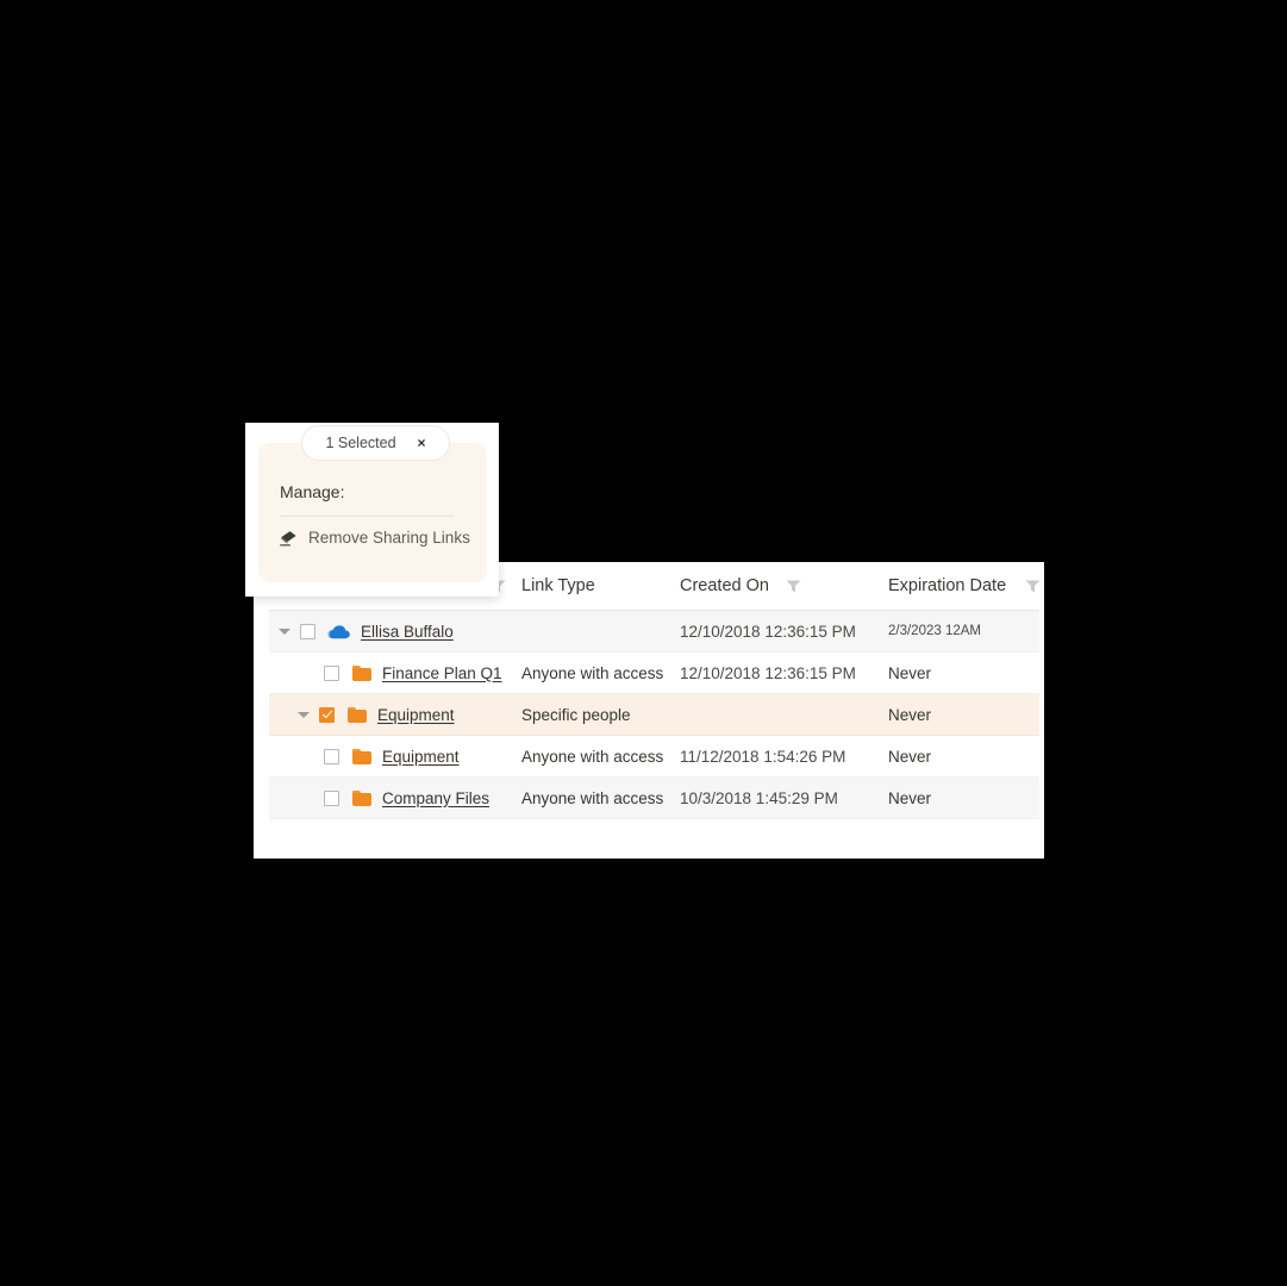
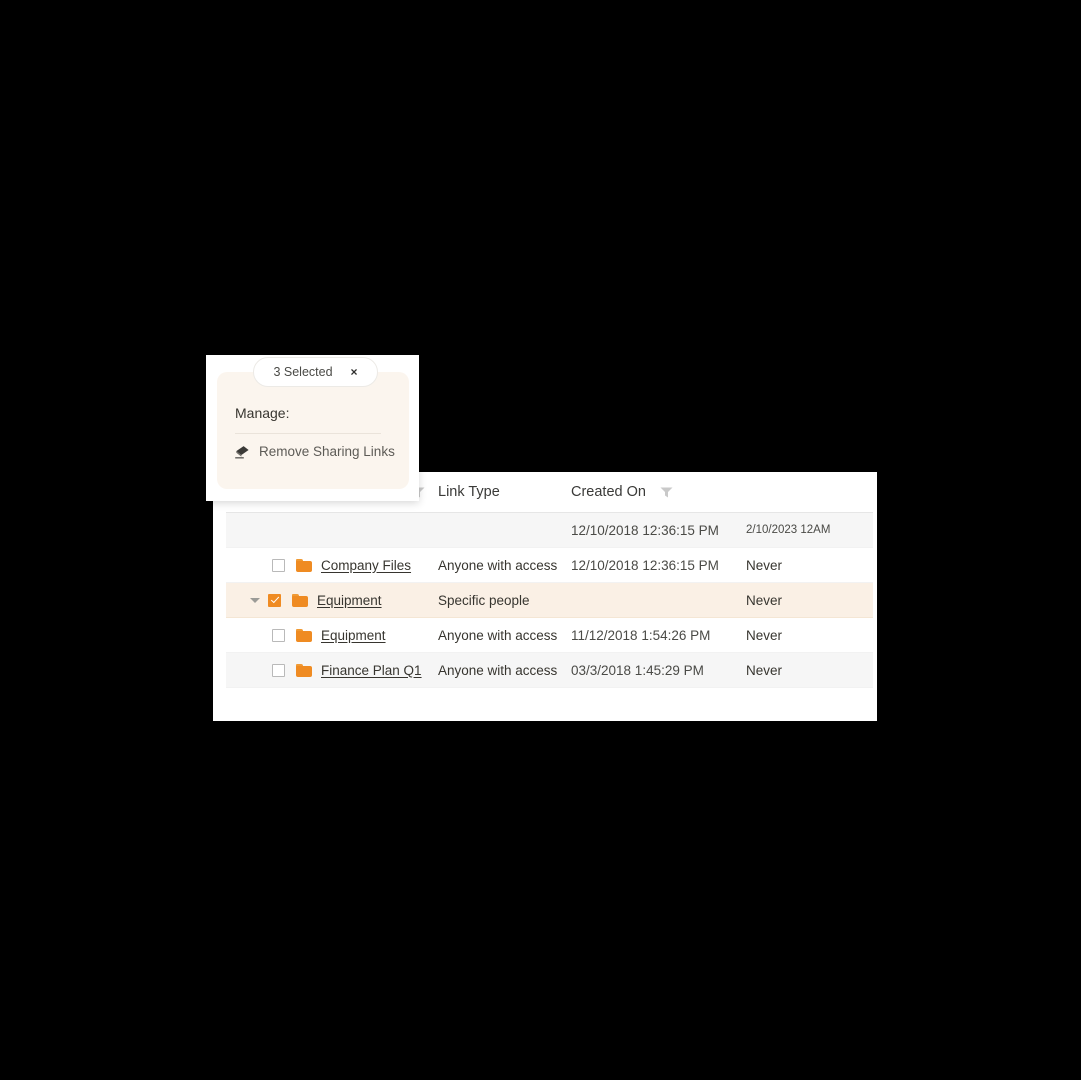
  Link Type
  Created On
- Expiration Date
- Ellisa Buffalo
  12/10/2018 12:36:15 PM
- 2/3/2023 12AM
+ 2/10/2023 12AM
- Finance Plan Q1
+ Company Files
  Anyone with access
  12/10/2018 12:36:15 PM
  Never
  Equipment
  Specific people
  Never
  Equipment
  Anyone with access
  11/12/2018 1:54:26 PM
  Never
- Company Files
+ Finance Plan Q1
  Anyone with access
- 10/3/2018 1:45:29 PM
+ 03/3/2018 1:45:29 PM
  Never
- 1 Selected
+ 3 Selected
  ×
  Manage:
  Remove Sharing Links
